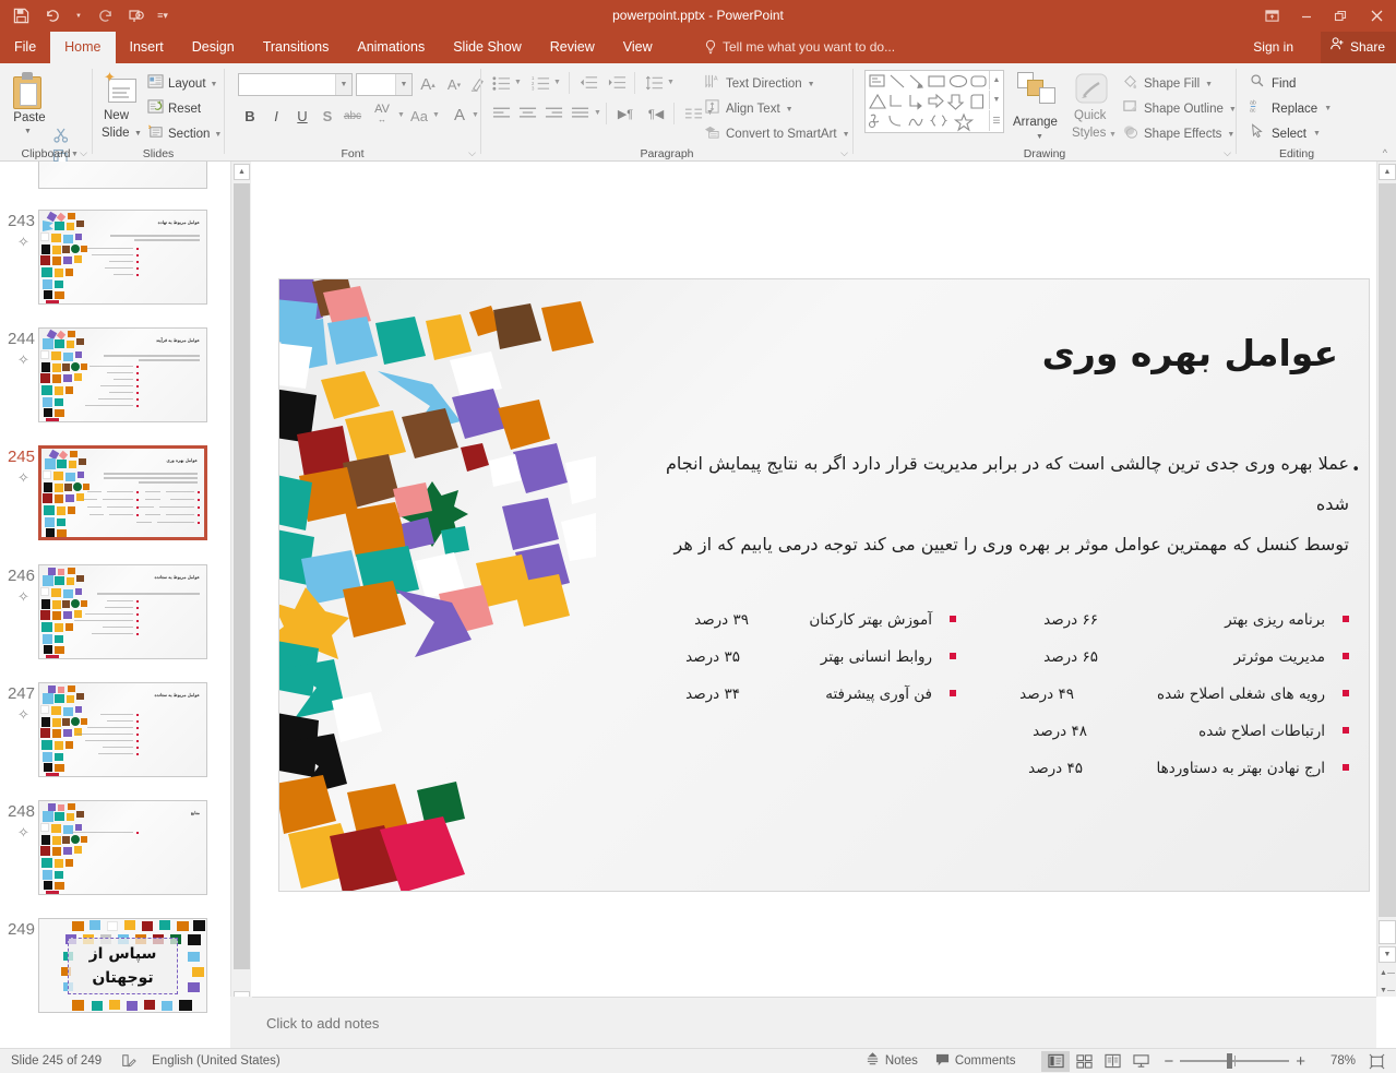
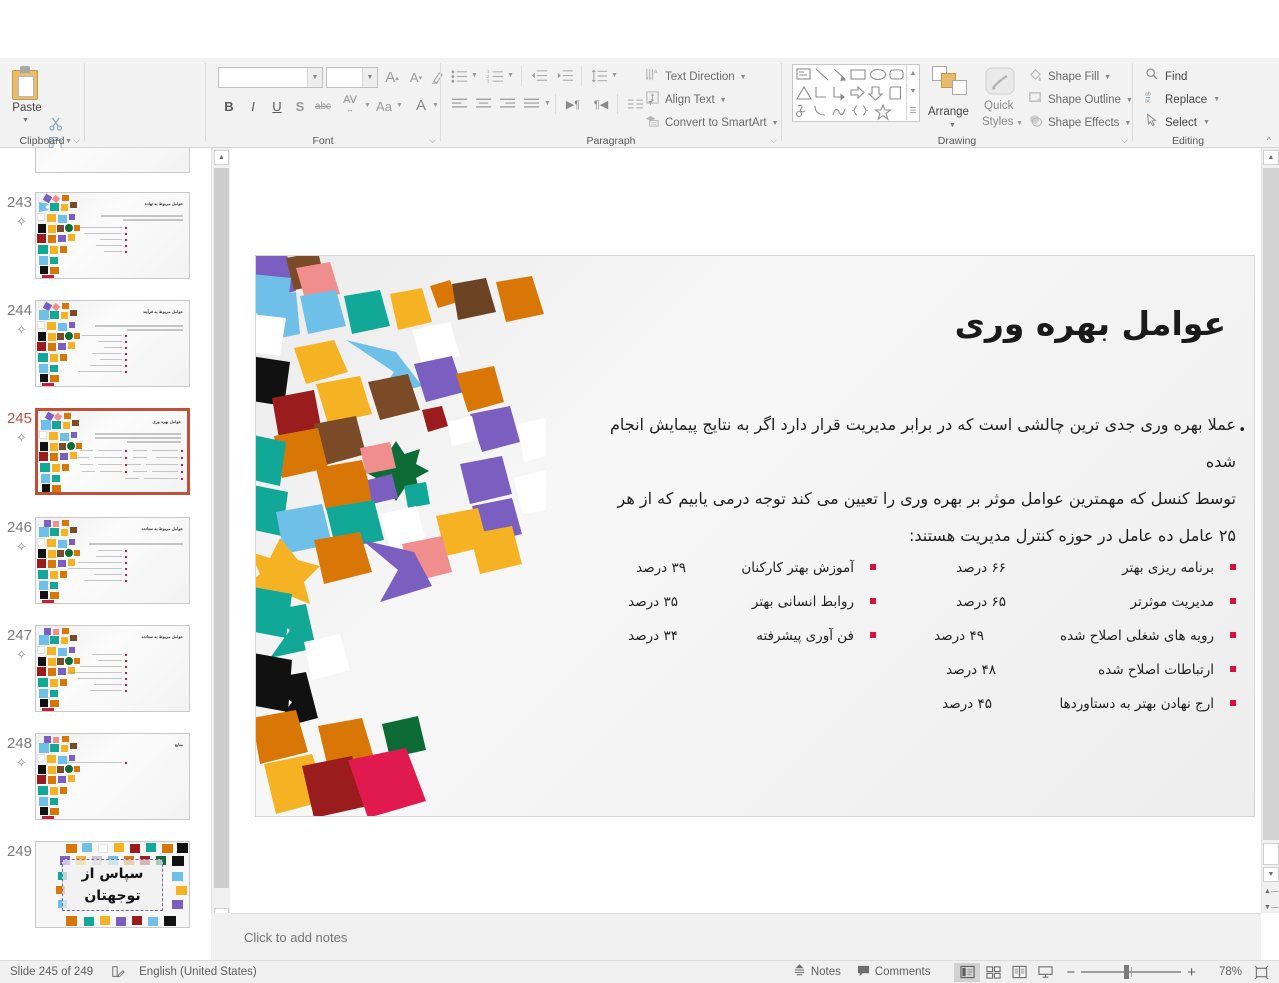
- ≡▾
- powerpoint.pptx - PowerPoint
- File
- Home
- Insert
- Design
- Transitions
- Animations
- Slide Show
- Review
- View
- Tell me what you want to do...
- Sign in
- Share
  Paste
  Clipboard
  ⌵
- ✦
- New
- Slide
- Layout
- Reset
- Section
- Slides
  A
  A
  B
  I
  U
  S
  abc
  AV
  ↔
  Aa
  A
  Font
  ⌵
  ▶¶
  ¶◀
  Text Direction
  Align Text
  Convert to SmartArt
  Paragraph
  ⌵
  ☰
  Arrange
  Quick
  Styles
  Shape Fill
  Shape Outline
  Shape Effects
  Drawing
  ⌵
  Find
  Replace
  Select
  Editing
  ^
  243
  ✧
  244
  ✧
  245
  ✧
  246
  ✧
  247
  ✧
  248
  ✧
  249
  سپاس از توجهتان
  عوامل بهره وری
  •
  عملا بهره وری جدی ترین چالشی است که در برابر مدیریت قرار دارد اگر به نتایج پیمایش انجام شده
  توسط کنسل که مهمترین عوامل موثر بر بهره وری را تعیین می کند توجه درمی یابیم که از هر
+ ۲۵ عامل ده عامل در حوزه کنترل مدیریت هستند:
  برنامه ریزی بهتر
  ۶۶ درصد
  مدیریت موثرتر
  ۶۵ درصد
  رویه های شغلی اصلاح شده
  ۴۹ درصد
  ارتباطات اصلاح شده
  ۴۸ درصد
  ارج نهادن بهتر به دستاوردها
  ۴۵ درصد
  آموزش بهتر کارکنان
  ۳۹ درصد
  روابط انسانی بهتر
  ۳۵ درصد
  فن آوری پیشرفته
  ۳۴ درصد
  Click to add notes
  Slide 245 of 249
  English (United States)
  Notes
  Comments
  −
  +
  78%
